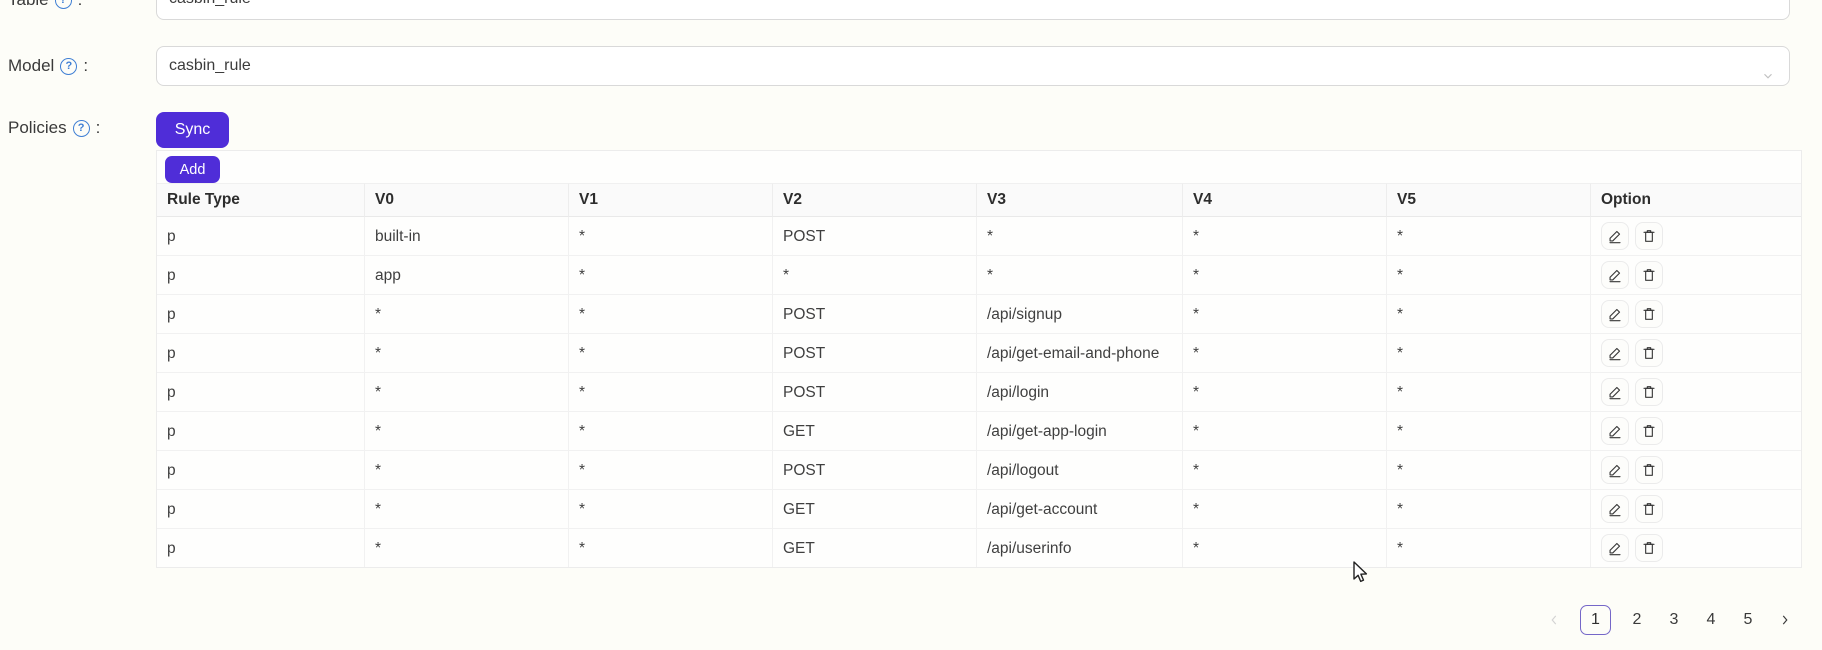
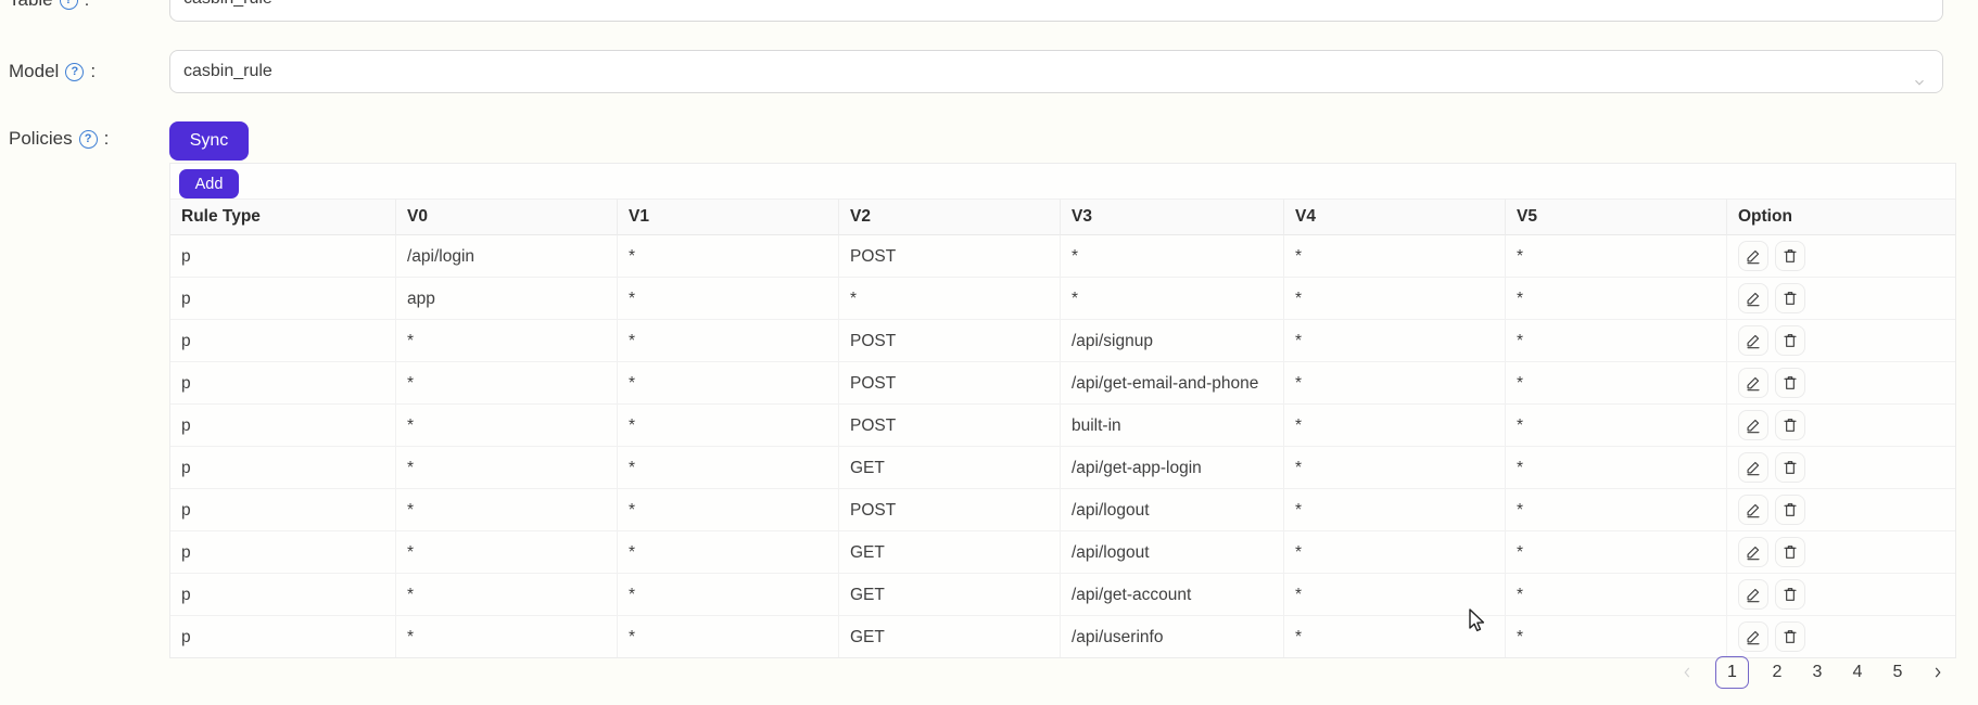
  Model
  ?
  :
  casbin_rule
  Policies
  ?
  :
  Sync
  Add
  Rule Type	V0	V1	V2	V3	V4	V5	Option
- p	built-in	*	POST	*	*	*
+ p	/api/login	*	POST	*	*	*
  p	app	*	*	*	*	*
  p	*	*	POST	/api/signup	*	*
  p	*	*	POST	/api/get-email-and-phone	*	*
- p	*	*	POST	/api/login	*	*
+ p	*	*	POST	built-in	*	*
  p	*	*	GET	/api/get-app-login	*	*
  p	*	*	POST	/api/logout	*	*
+ p	*	*	GET	/api/logout	*	*
  p	*	*	GET	/api/get-account	*	*
  p	*	*	GET	/api/userinfo	*	*
  1
  2
  3
  4
  5
